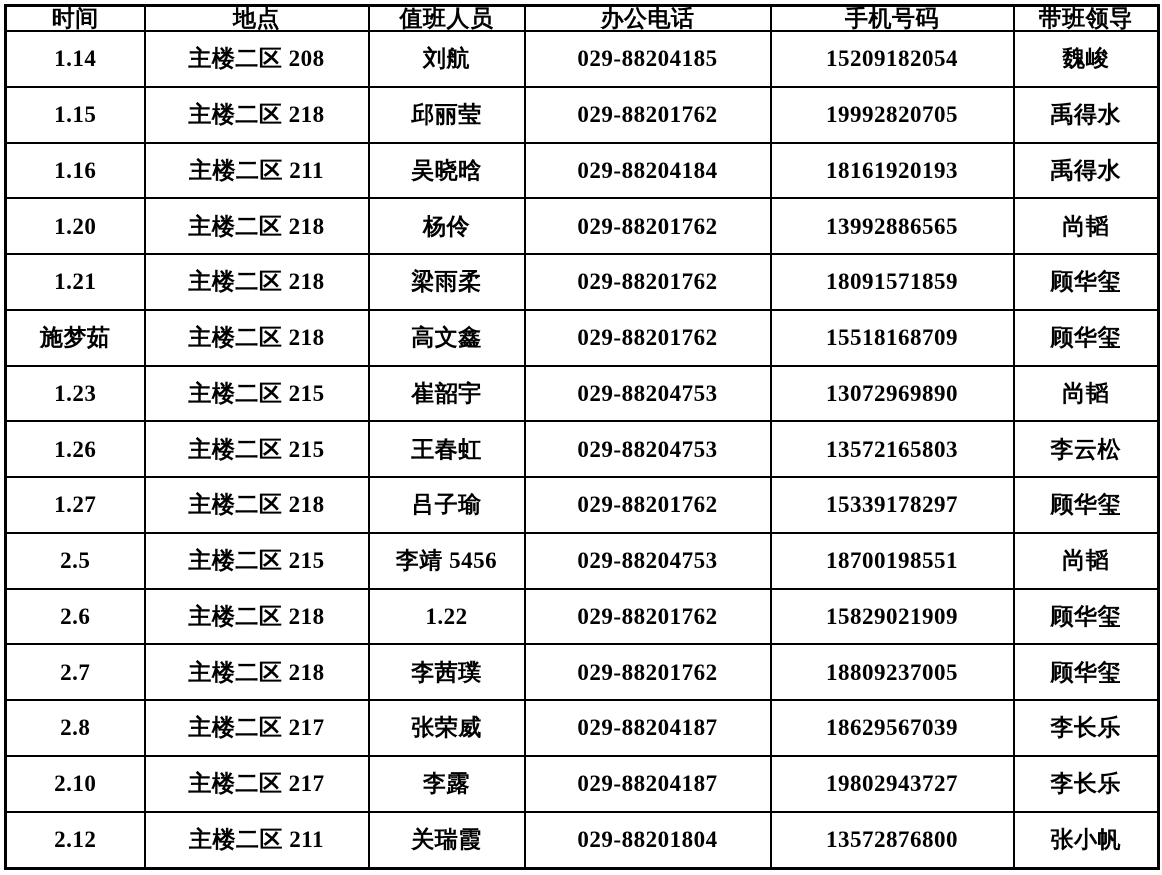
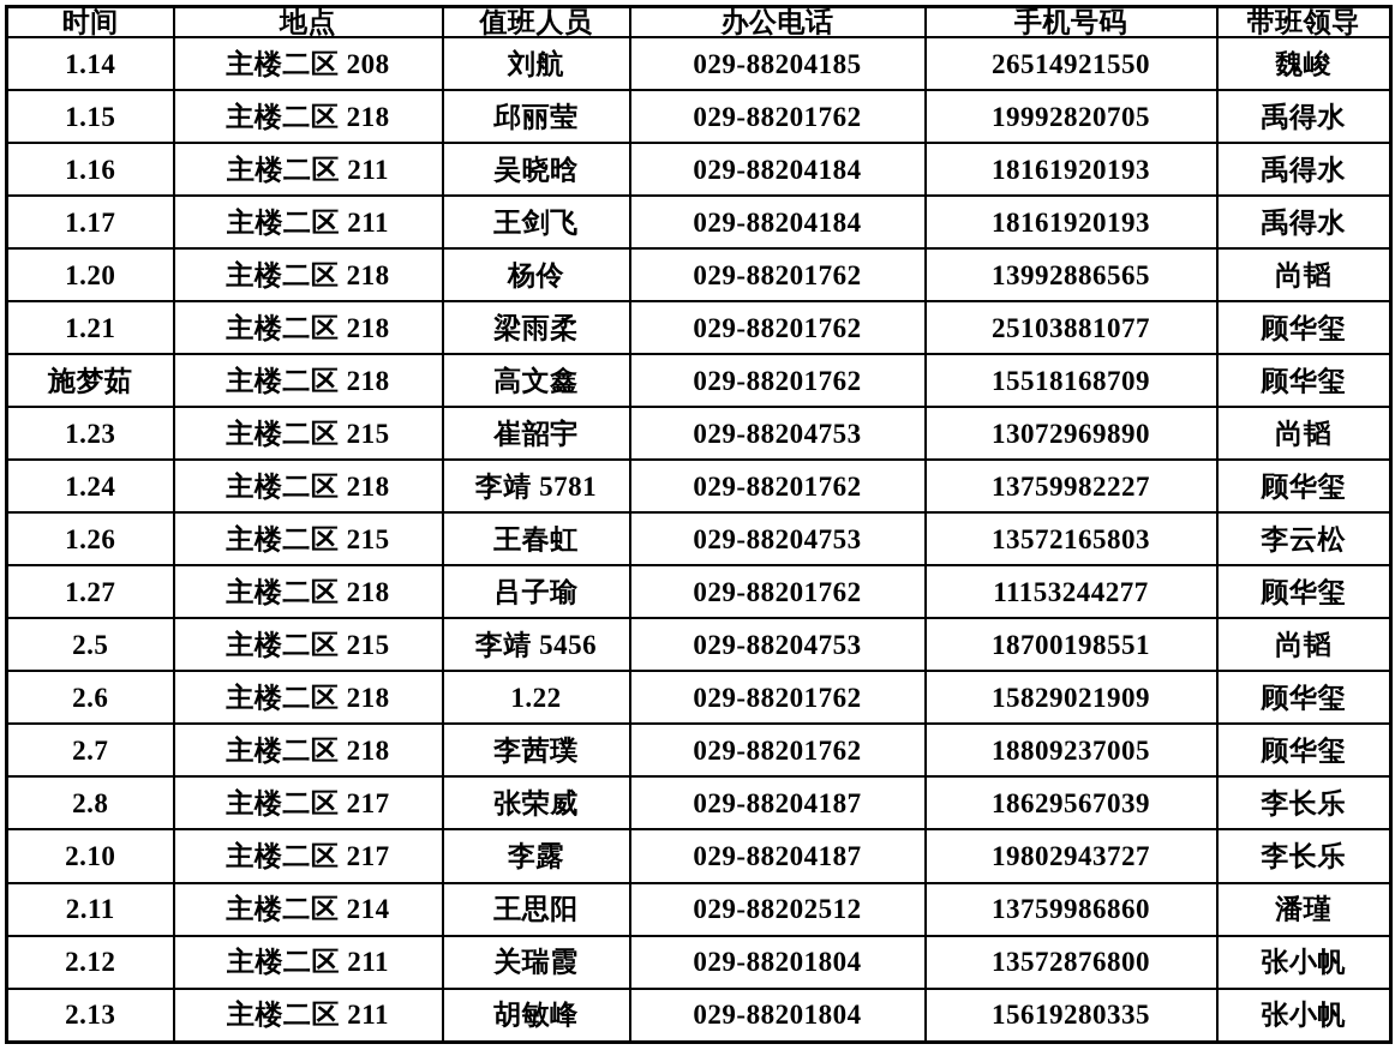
  时间	地点	值班人员	办公电话	手机号码	带班领导
- 1.14	主楼二区 208	刘航	029-88204185	15209182054	魏峻
+ 1.14	主楼二区 208	刘航	029-88204185	26514921550	魏峻
  1.15	主楼二区 218	邱丽莹	029-88201762	19992820705	禹得水
  1.16	主楼二区 211	吴晓晗	029-88204184	18161920193	禹得水
+ 1.17	主楼二区 211	王剑飞	029-88204184	18161920193	禹得水
  1.20	主楼二区 218	杨伶	029-88201762	13992886565	尚韬
- 1.21	主楼二区 218	梁雨柔	029-88201762	18091571859	顾华玺
+ 1.21	主楼二区 218	梁雨柔	029-88201762	25103881077	顾华玺
  施梦茹	主楼二区 218	高文鑫	029-88201762	15518168709	顾华玺
  1.23	主楼二区 215	崔韶宇	029-88204753	13072969890	尚韬
+ 1.24	主楼二区 218	李靖 5781	029-88201762	13759982227	顾华玺
  1.26	主楼二区 215	王春虹	029-88204753	13572165803	李云松
- 1.27	主楼二区 218	吕子瑜	029-88201762	15339178297	顾华玺
+ 1.27	主楼二区 218	吕子瑜	029-88201762	11153244277	顾华玺
  2.5	主楼二区 215	李靖 5456	029-88204753	18700198551	尚韬
  2.6	主楼二区 218	1.22	029-88201762	15829021909	顾华玺
  2.7	主楼二区 218	李茜璞	029-88201762	18809237005	顾华玺
  2.8	主楼二区 217	张荣威	029-88204187	18629567039	李长乐
  2.10	主楼二区 217	李露	029-88204187	19802943727	李长乐
+ 2.11	主楼二区 214	王思阳	029-88202512	13759986860	潘瑾
  2.12	主楼二区 211	关瑞霞	029-88201804	13572876800	张小帆
+ 2.13	主楼二区 211	胡敏峰	029-88201804	15619280335	张小帆
